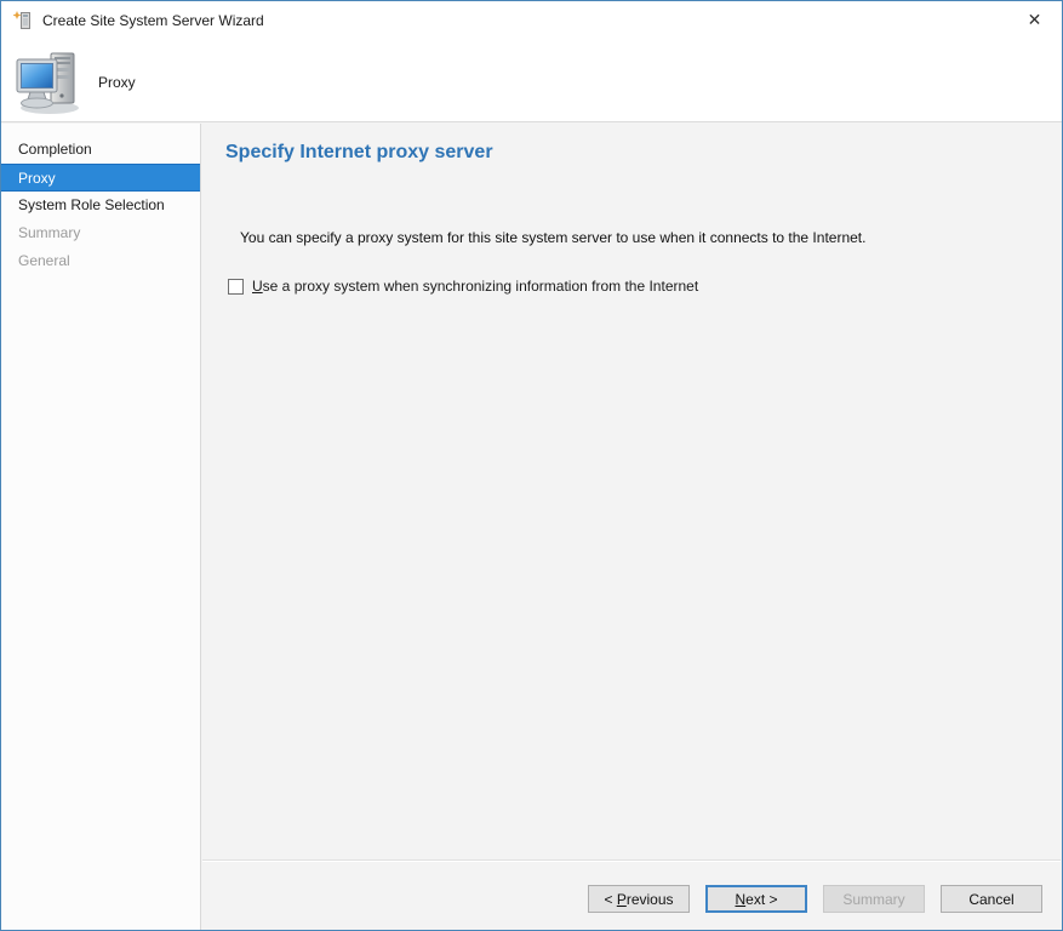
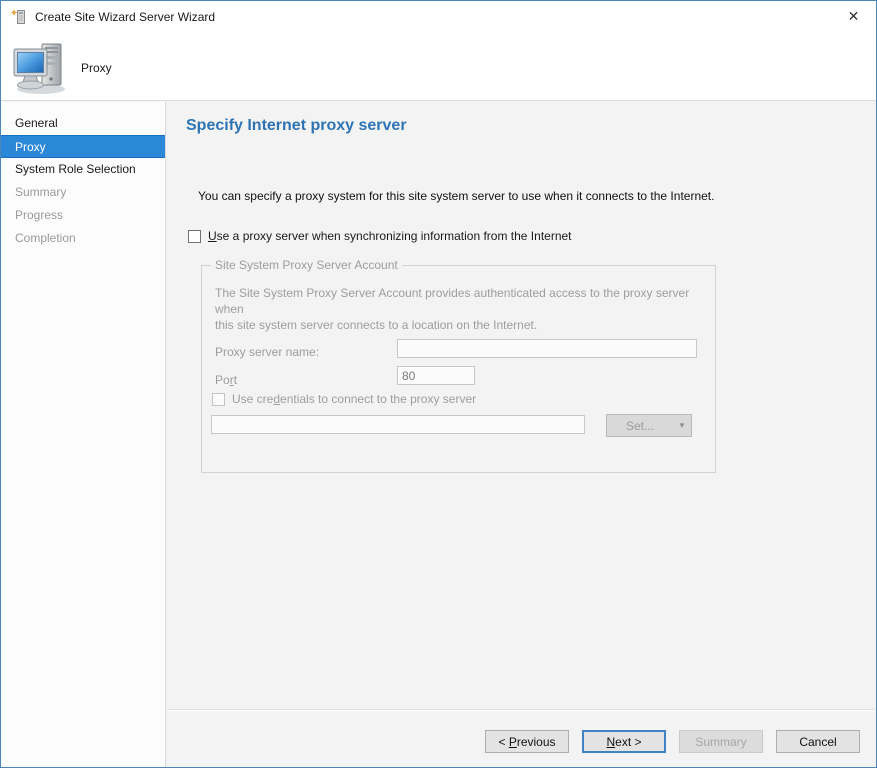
- Create Site System Server Wizard
+ Create Site Wizard Server Wizard
  ✕
  Proxy
- Completion
+ General
  Proxy
  System Role Selection
  Summary
+ Progress
- General
+ Completion
  Specify Internet proxy server
  You can specify a proxy system for this site system server to use when it connects to the Internet.
- Use a proxy system when synchronizing information from the Internet
+ Use a proxy server when synchronizing information from the Internet
+ Site System Proxy Server Account
+ The Site System Proxy Server Account provides authenticated access to the proxy server when
+ this site system server connects to a location on the Internet.
+ Proxy server name:
+ Port
+ 80
+ Use credentials to connect to the proxy server
+ Set...
+ ▼
  < Previous
  Next >
  Summary
  Cancel
